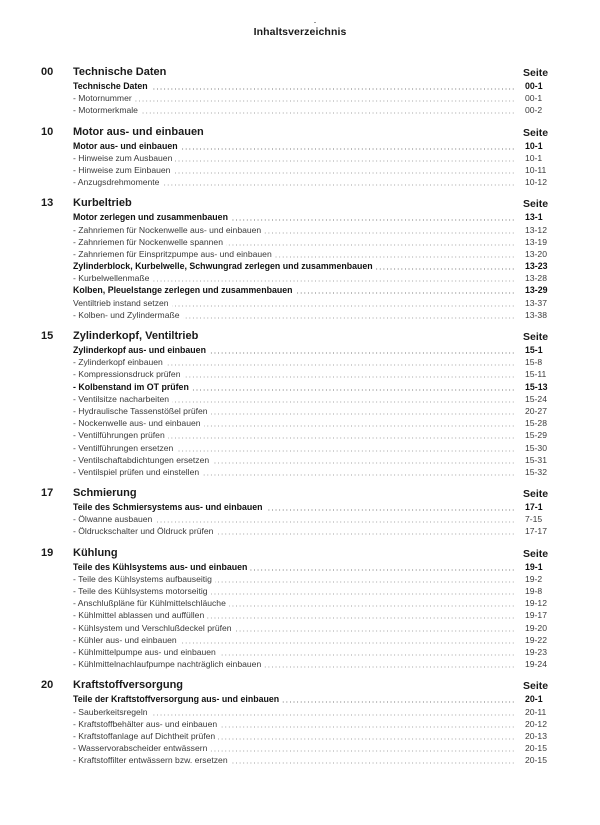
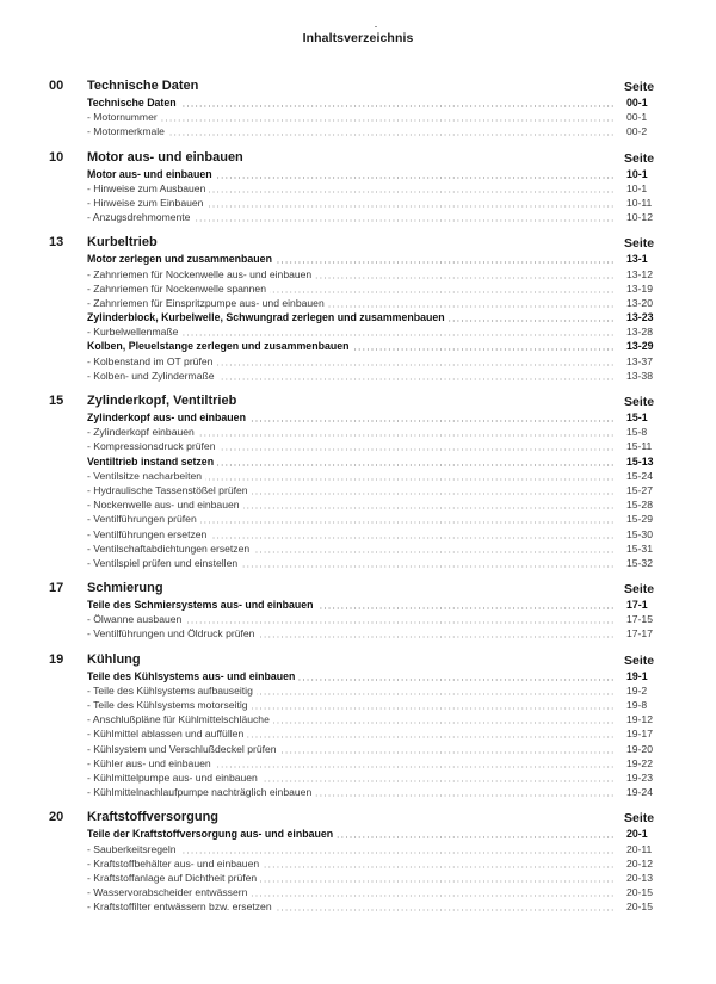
  Inhaltsverzeichnis
  00
  Technische Daten
  Seite
  Technische Daten
  00-1
  - Motornummer
  00-1
  - Motormerkmale
  00-2
  10
  Motor aus- und einbauen
  Seite
  Motor aus- und einbauen
  10-1
  - Hinweise zum Ausbauen
  10-1
  - Hinweise zum Einbauen
  10-11
  - Anzugsdrehmomente
  10-12
  13
  Kurbeltrieb
  Seite
  Motor zerlegen und zusammenbauen
  13-1
  - Zahnriemen für Nockenwelle aus- und einbauen
  13-12
  - Zahnriemen für Nockenwelle spannen
  13-19
  - Zahnriemen für Einspritzpumpe aus- und einbauen
  13-20
  Zylinderblock, Kurbelwelle, Schwungrad zerlegen und zusammenbauen
  13-23
  - Kurbelwellenmaße
  13-28
  Kolben, Pleuelstange zerlegen und zusammenbauen
  13-29
- Ventiltrieb instand setzen
+ - Kolbenstand im OT prüfen
  13-37
  - Kolben- und Zylindermaße
  13-38
  15
  Zylinderkopf, Ventiltrieb
  Seite
  Zylinderkopf aus- und einbauen
  15-1
  - Zylinderkopf einbauen
  15-8
  - Kompressionsdruck prüfen
  15-11
- - Kolbenstand im OT prüfen
+ Ventiltrieb instand setzen
  15-13
  - Ventilsitze nacharbeiten
  15-24
  - Hydraulische Tassenstößel prüfen
- 20-27
+ 15-27
  - Nockenwelle aus- und einbauen
  15-28
  - Ventilführungen prüfen
  15-29
  - Ventilführungen ersetzen
  15-30
  - Ventilschaftabdichtungen ersetzen
  15-31
  - Ventilspiel prüfen und einstellen
  15-32
  17
  Schmierung
  Seite
  Teile des Schmiersystems aus- und einbauen
  17-1
  - Ölwanne ausbauen
- 7-15
+ 17-15
- - Öldruckschalter und Öldruck prüfen
+ - Ventilführungen und Öldruck prüfen
  17-17
  19
  Kühlung
  Seite
  Teile des Kühlsystems aus- und einbauen
  19-1
  - Teile des Kühlsystems aufbauseitig
  19-2
  - Teile des Kühlsystems motorseitig
  19-8
  - Anschlußpläne für Kühlmittelschläuche
  19-12
  - Kühlmittel ablassen und auffüllen
  19-17
  - Kühlsystem und Verschlußdeckel prüfen
  19-20
  - Kühler aus- und einbauen
  19-22
  - Kühlmittelpumpe aus- und einbauen
  19-23
  - Kühlmittelnachlaufpumpe nachträglich einbauen
  19-24
  20
  Kraftstoffversorgung
  Seite
  Teile der Kraftstoffversorgung aus- und einbauen
  20-1
  - Sauberkeitsregeln
  20-11
  - Kraftstoffbehälter aus- und einbauen
  20-12
  - Kraftstoffanlage auf Dichtheit prüfen
  20-13
  - Wasservorabscheider entwässern
  20-15
  - Kraftstoffilter entwässern bzw. ersetzen
  20-15
